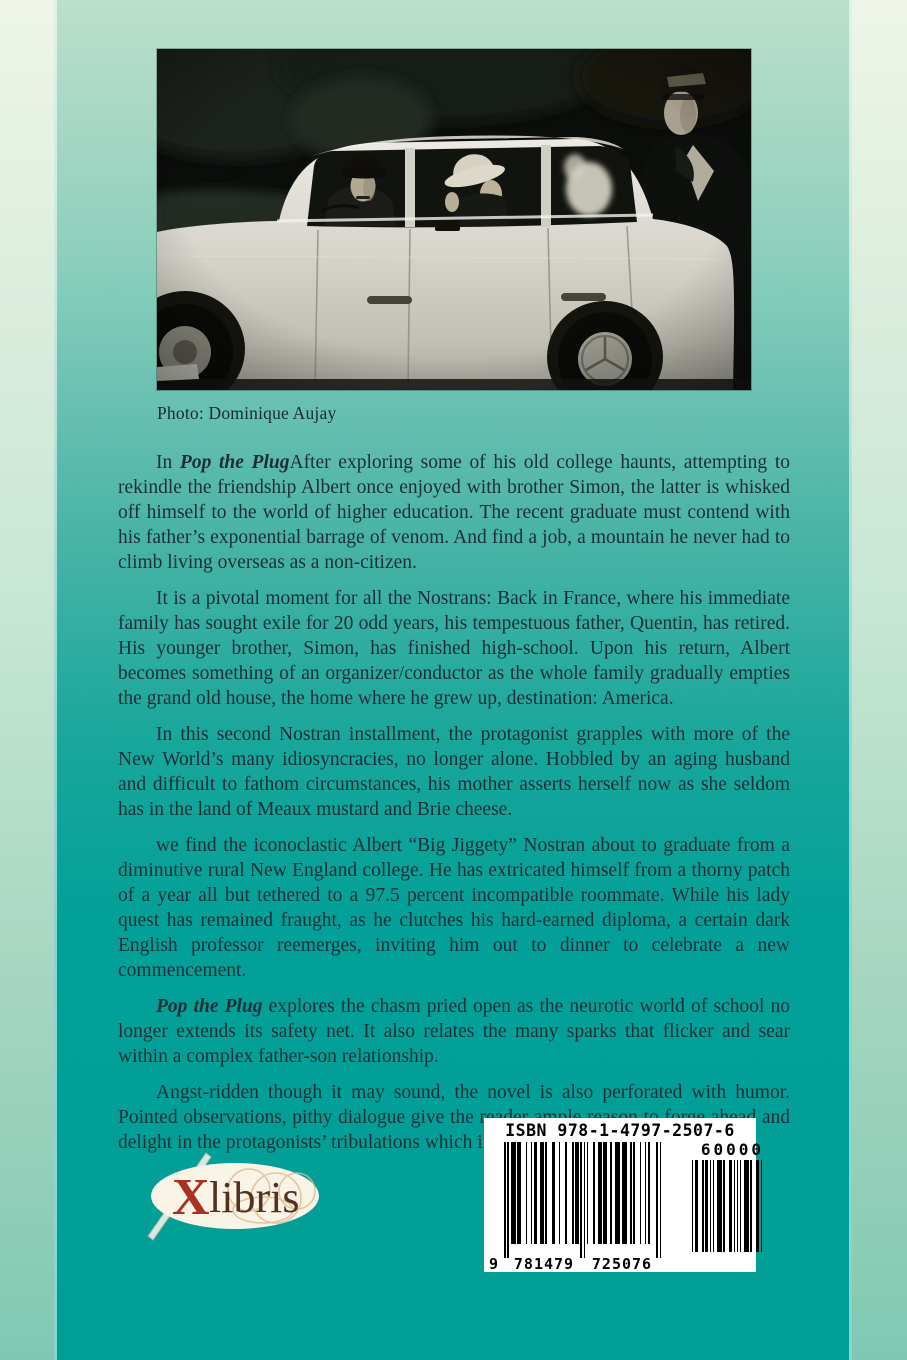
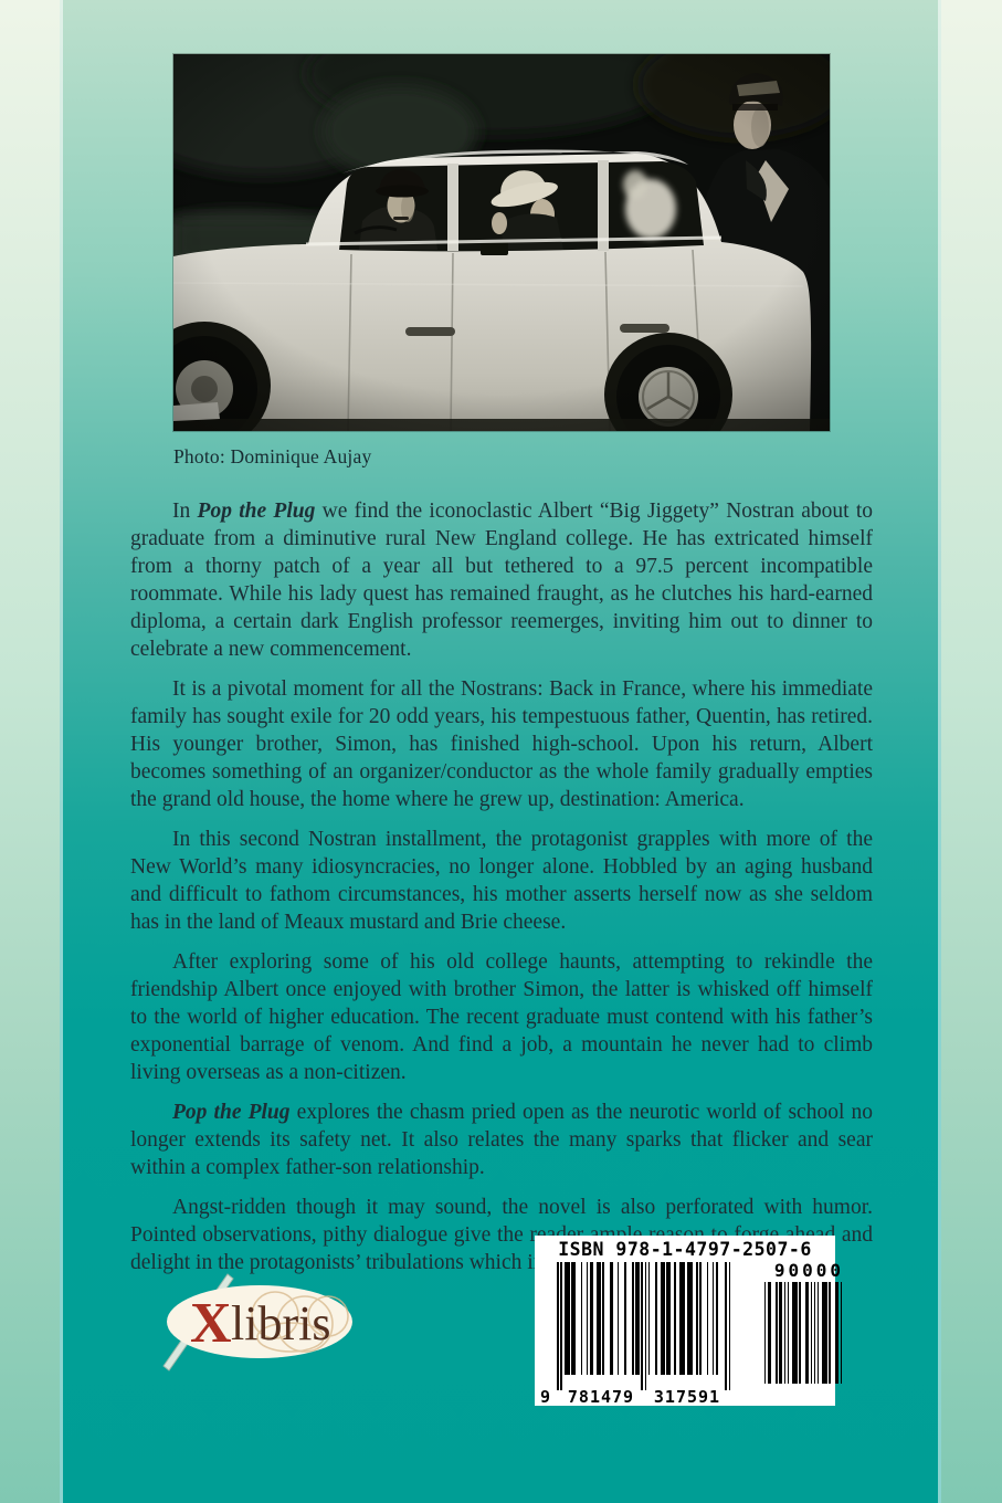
  Photo: Dominique Aujay
- In Pop the PlugAfter exploring some of his old college haunts, attempting to rekindle the friendship Albert once enjoyed with brother Simon, the latter is whisked off himself to the world of higher education. The recent graduate must contend with his father’s exponential barrage of venom. And find a job, a mountain he never had to climb living overseas as a non-citizen.
+ In Pop the Plug we find the iconoclastic Albert “Big Jiggety” Nostran about to graduate from a diminutive rural New England college. He has extricated himself from a thorny patch of a year all but tethered to a 97.5 percent incompatible roommate. While his lady quest has remained fraught, as he clutches his hard-earned diploma, a certain dark English professor reemerges, inviting him out to dinner to celebrate a new commencement.
  It is a pivotal moment for all the Nostrans: Back in France, where his immediate family has sought exile for 20 odd years, his tempestuous father, Quentin, has retired. His younger brother, Simon, has finished high-school. Upon his return, Albert becomes something of an organizer/conductor as the whole family gradually empties the grand old house, the home where he grew up, destination: America.
  In this second Nostran installment, the protagonist grapples with more of the New World’s many idiosyncracies, no longer alone. Hobbled by an aging husband and difficult to fathom circumstances, his mother asserts herself now as she seldom has in the land of Meaux mustard and Brie cheese.
- we find the iconoclastic Albert “Big Jiggety” Nostran about to graduate from a diminutive rural New England college. He has extricated himself from a thorny patch of a year all but tethered to a 97.5 percent incompatible roommate. While his lady quest has remained fraught, as he clutches his hard-earned diploma, a certain dark English professor reemerges, inviting him out to dinner to celebrate a new commencement.
+ After exploring some of his old college haunts, attempting to rekindle the friendship Albert once enjoyed with brother Simon, the latter is whisked off himself to the world of higher education. The recent graduate must contend with his father’s exponential barrage of venom. And find a job, a mountain he never had to climb living overseas as a non-citizen.
  Pop the Plug explores the chasm pried open as the neurotic world of school no longer extends its safety net. It also relates the many sparks that flicker and sear within a complex father-son relationship.
  Angst-ridden though it may sound, the novel is also perforated with humor. Pointed observations, pithy dialogue give the r and delight in the protagonists’ tribulations which i
  X
  libris
  ISBN 978-1-4797-2507-6
  9
  781479
- 725076
+ 317591
- 60000
+ 90000
